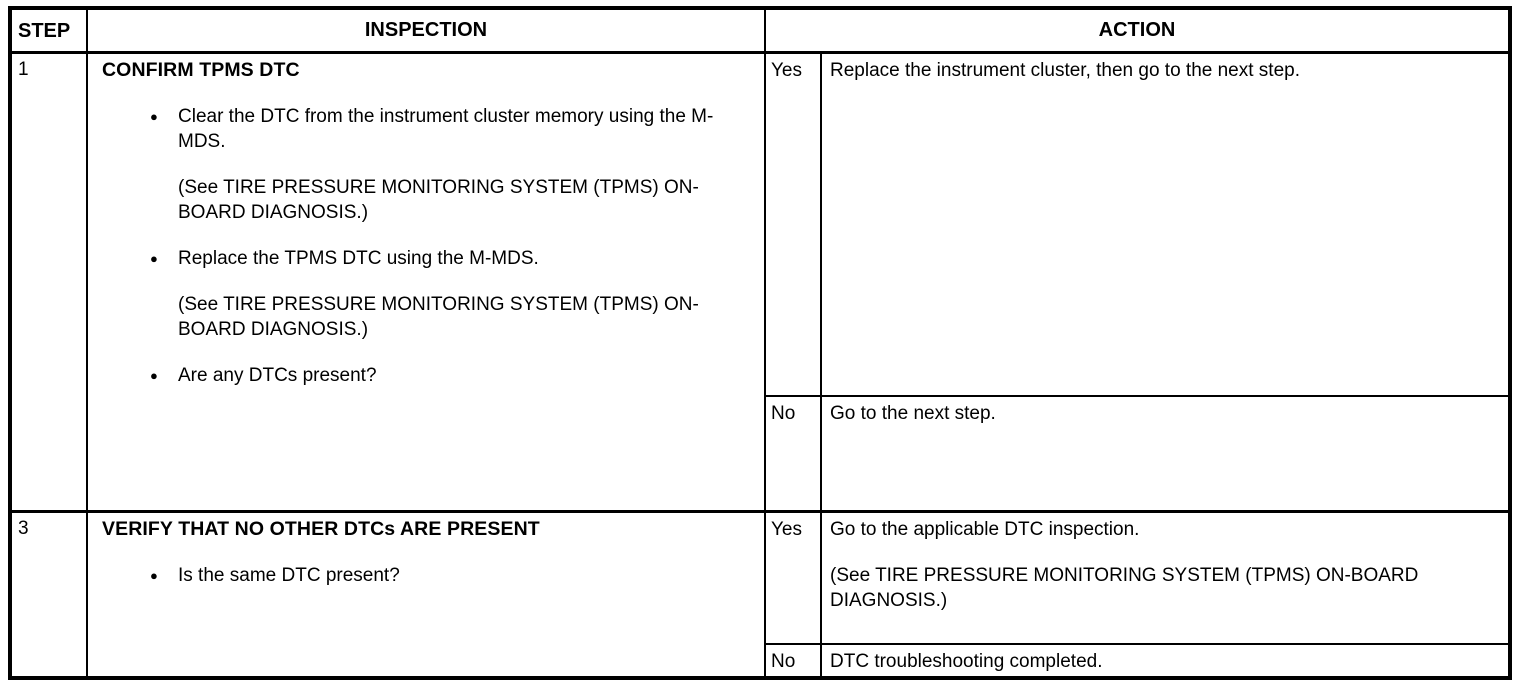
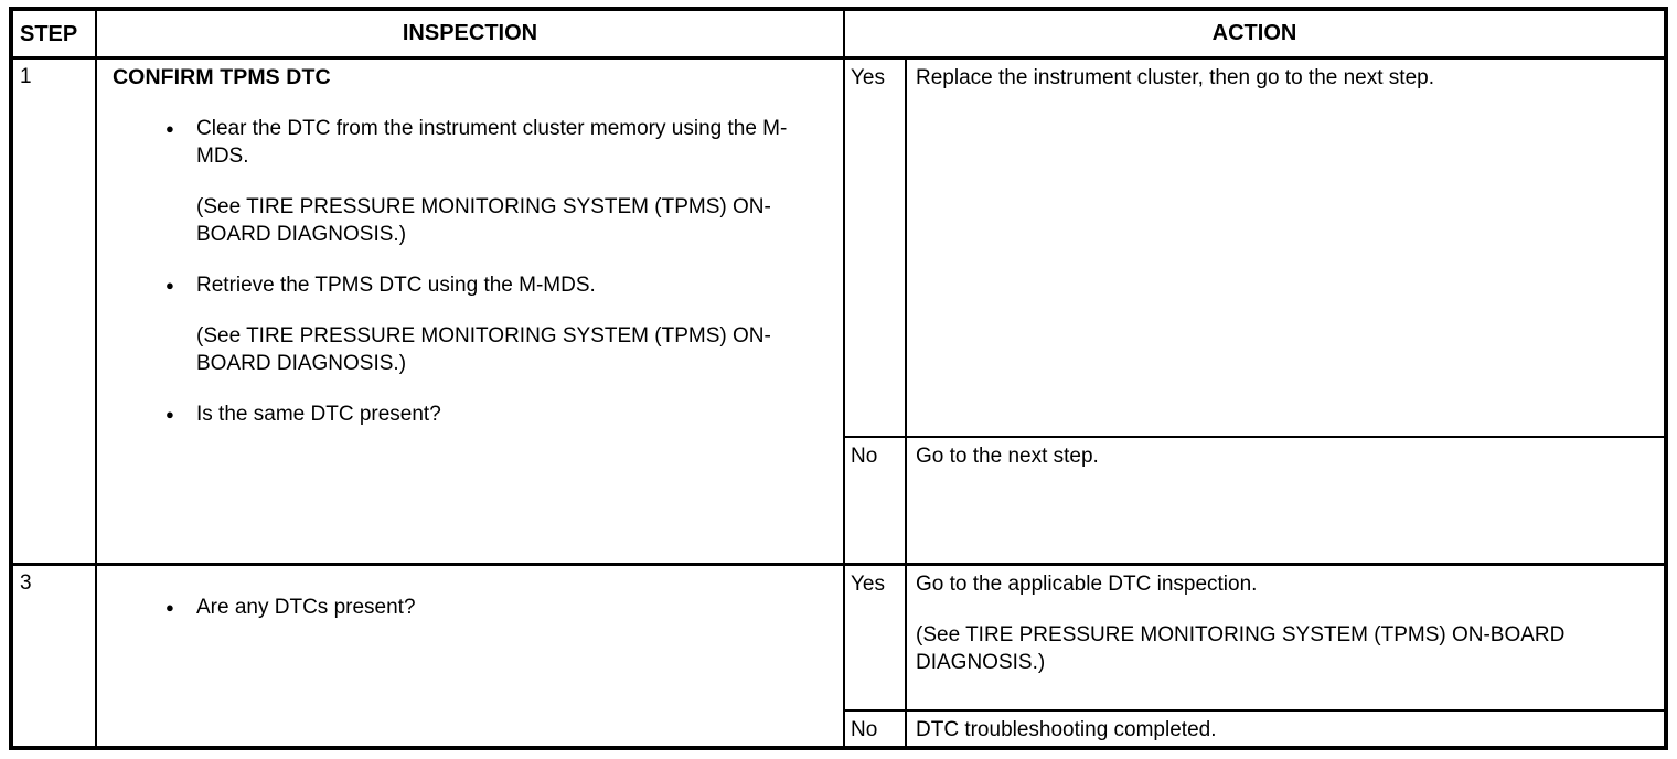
  STEP
  INSPECTION
  ACTION
  1
  CONFIRM TPMS DTC
  Clear the DTC from the instrument cluster memory using the M-MDS.
  (See TIRE PRESSURE MONITORING SYSTEM (TPMS) ON-BOARD DIAGNOSIS.)
- Replace the TPMS DTC using the M-MDS.
+ Retrieve the TPMS DTC using the M-MDS.
  (See TIRE PRESSURE MONITORING SYSTEM (TPMS) ON-BOARD DIAGNOSIS.)
- Are any DTCs present?
+ Is the same DTC present?
  Yes
  Replace the instrument cluster, then go to the next step.
  No
  Go to the next step.
  3
- VERIFY THAT NO OTHER DTCs ARE PRESENT
- Is the same DTC present?
+ Are any DTCs present?
  Yes
  Go to the applicable DTC inspection.
  (See TIRE PRESSURE MONITORING SYSTEM (TPMS) ON-BOARD DIAGNOSIS.)
  No
  DTC troubleshooting completed.
